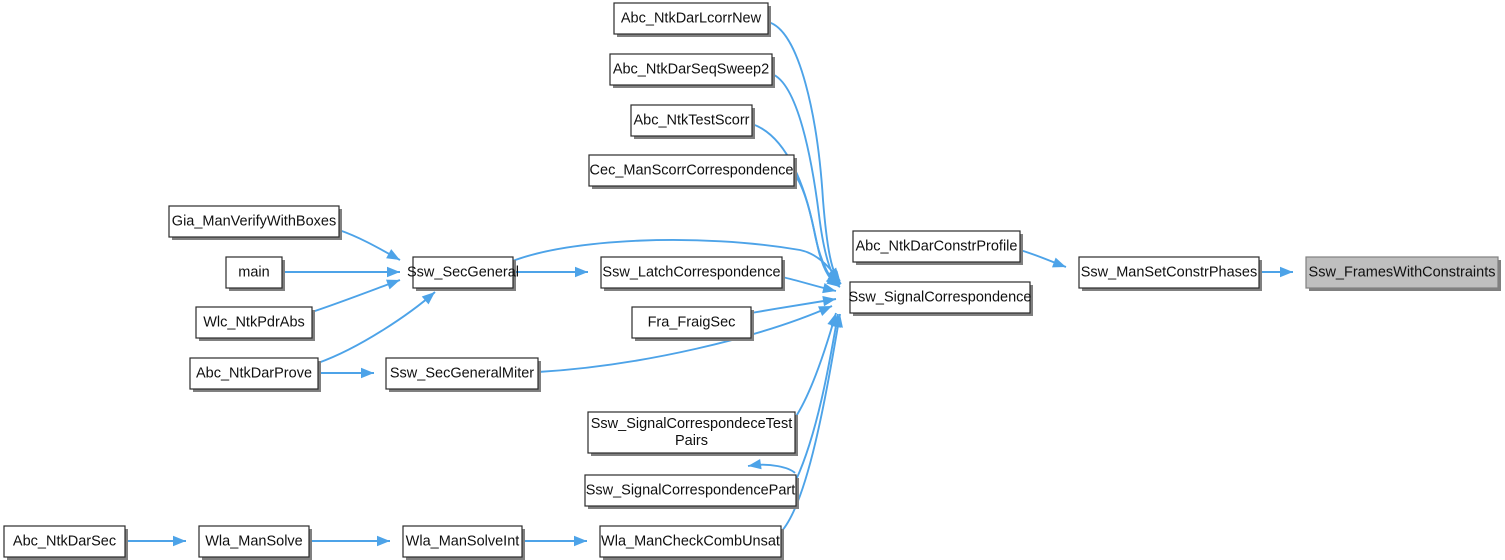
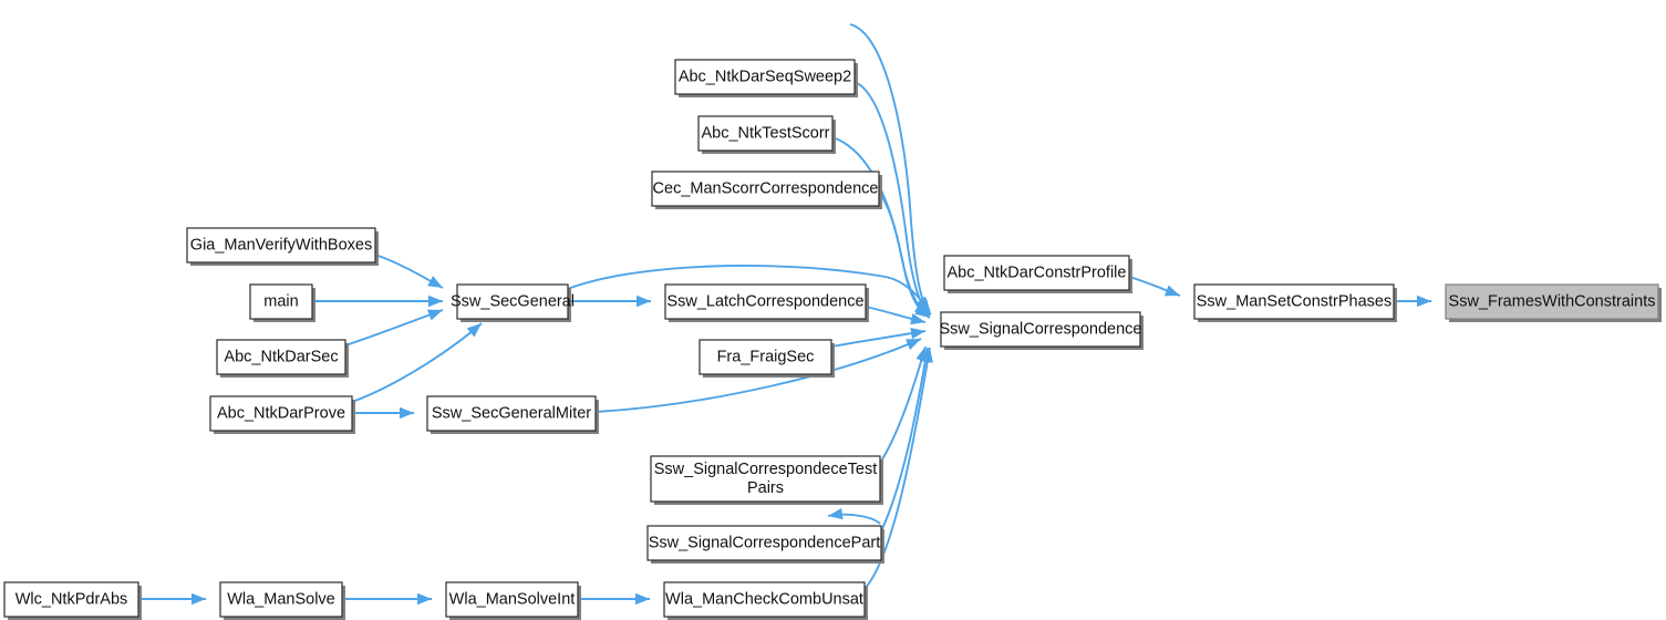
- Abc_NtkDarLcorrNew
  Abc_NtkDarSeqSweep2
  Abc_NtkTestScorr
  Cec_ManScorrCorrespondence
  Gia_ManVerifyWithBoxes
  Abc_NtkDarConstrProfile
  Ssw_ManSetConstrPhases
  Ssw_FramesWithConstraints
  main
  Ssw_SecGeneral
  Ssw_LatchCorrespondence
  Ssw_SignalCorrespondence
- Wlc_NtkPdrAbs
+ Abc_NtkDarSec
  Fra_FraigSec
  Abc_NtkDarProve
  Ssw_SecGeneralMiter
  Ssw_SignalCorrespondeceTest Pairs
  Ssw_SignalCorrespondencePart
- Abc_NtkDarSec
+ Wlc_NtkPdrAbs
  Wla_ManSolve
  Wla_ManSolveInt
  Wla_ManCheckCombUnsat
